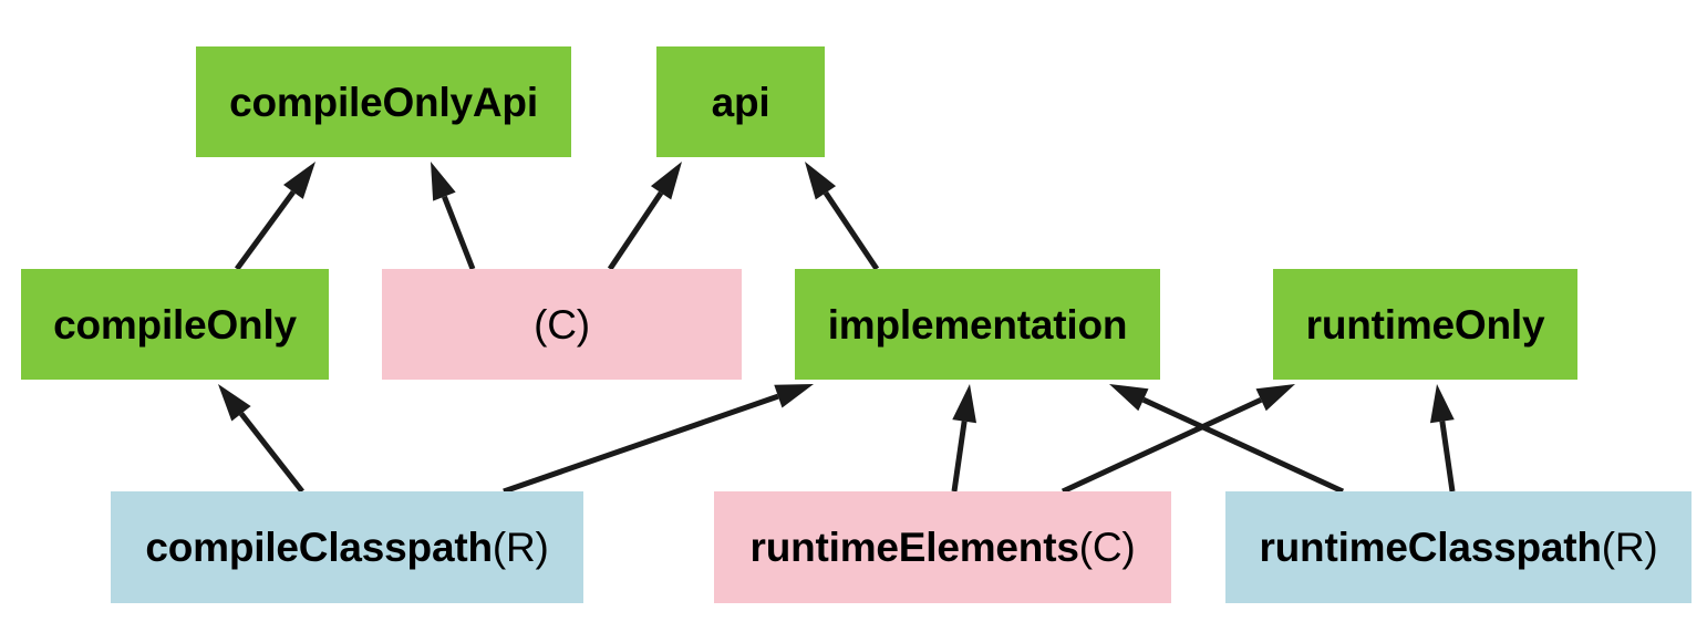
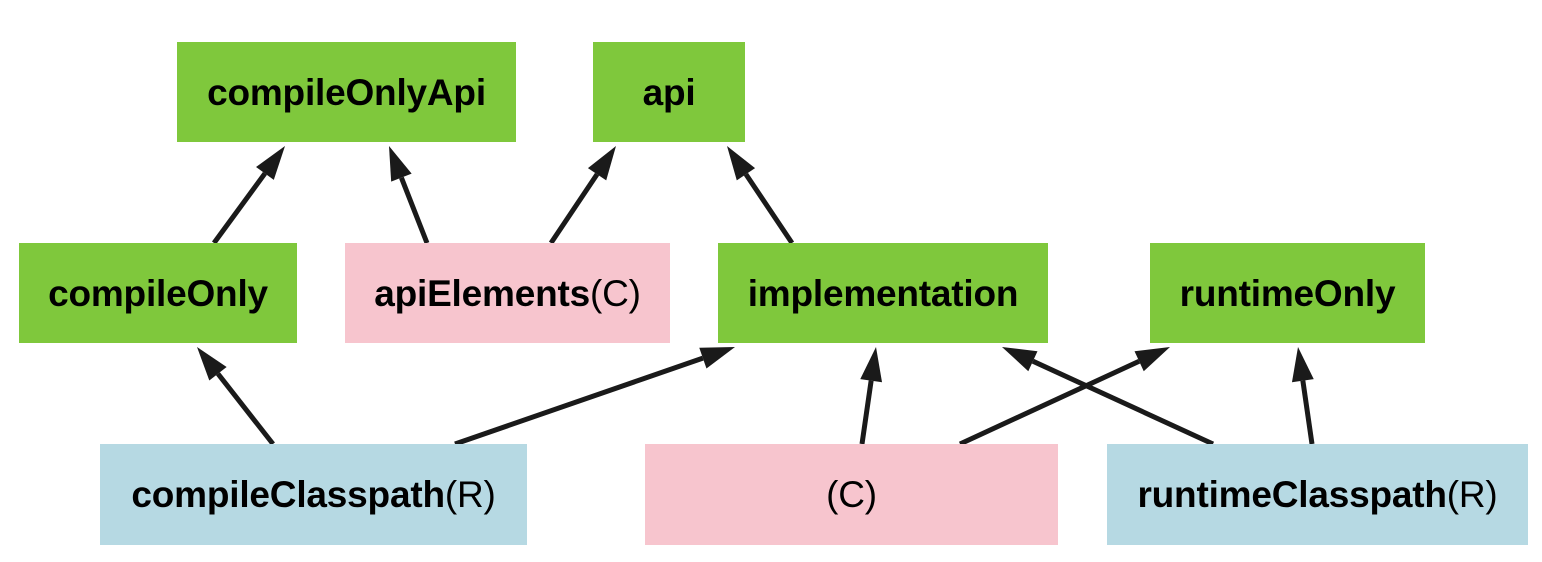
  compileOnlyApi
  api
  compileOnly
+ apiElements
  (C)
  implementation
  runtimeOnly
  compileClasspath
  (R)
- runtimeElements
  (C)
  runtimeClasspath
  (R)
